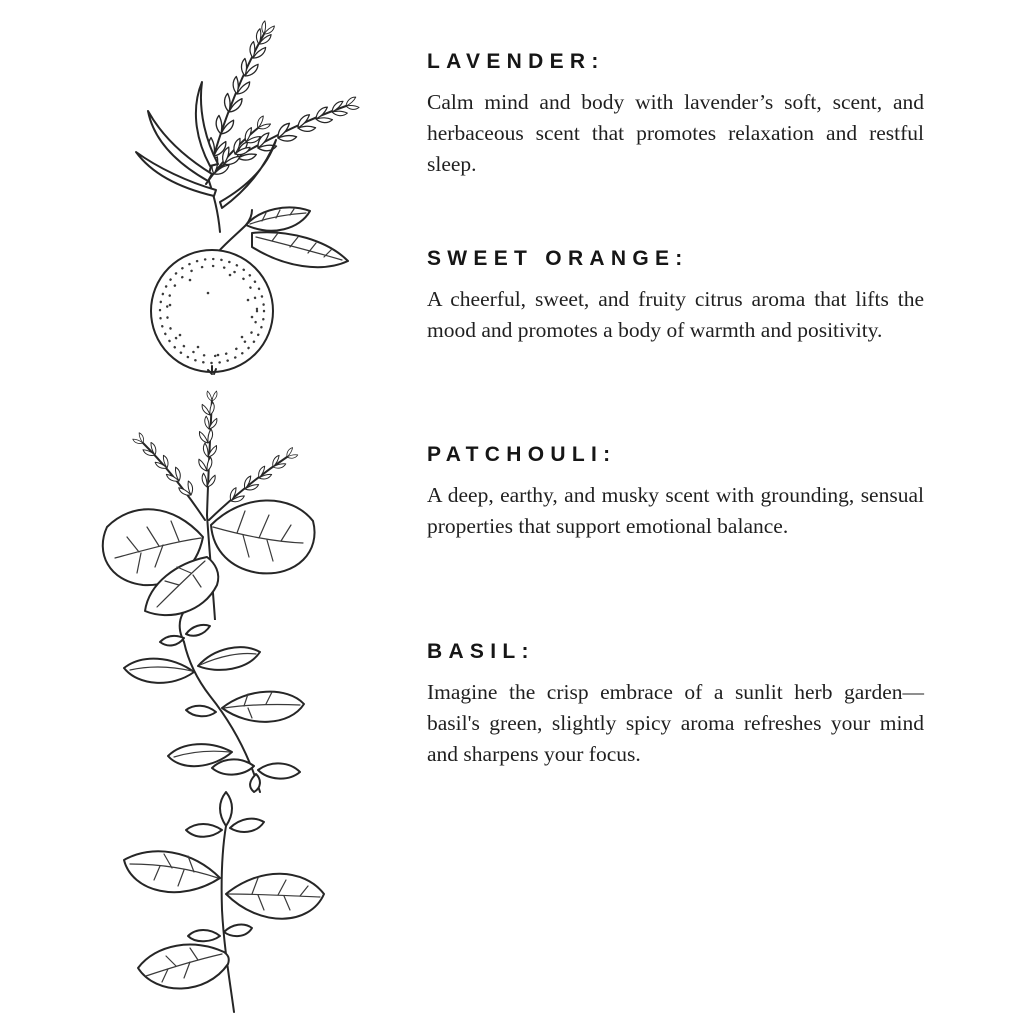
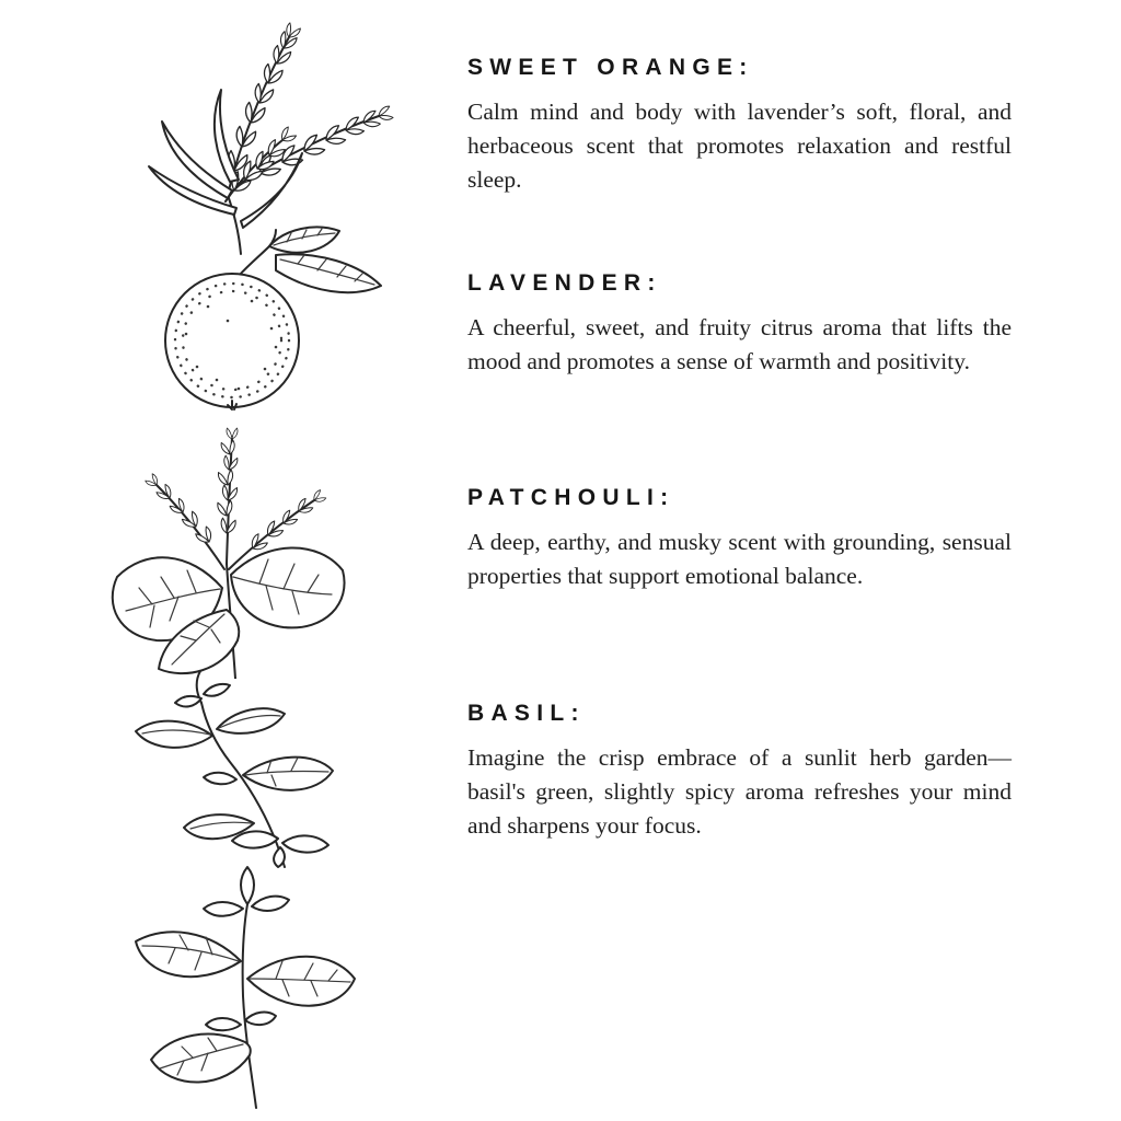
- LAVENDER:
+ SWEET ORANGE:
- Calm mind and body with lavender’s soft, scent, and herbaceous scent that promotes relaxation and restful sleep.
+ Calm mind and body with lavender’s soft, floral, and herbaceous scent that promotes relaxation and restful sleep.
- SWEET ORANGE:
+ LAVENDER:
- A cheerful, sweet, and fruity citrus aroma that lifts the mood and promotes a body of warmth and positivity.
+ A cheerful, sweet, and fruity citrus aroma that lifts the mood and promotes a sense of warmth and positivity.
  PATCHOULI:
  A deep, earthy, and musky scent with grounding, sensual properties that support emotional balance.
  BASIL:
  Imagine the crisp embrace of a sunlit herb garden—basil's green, slightly spicy aroma refreshes your mind and sharpens your focus.
